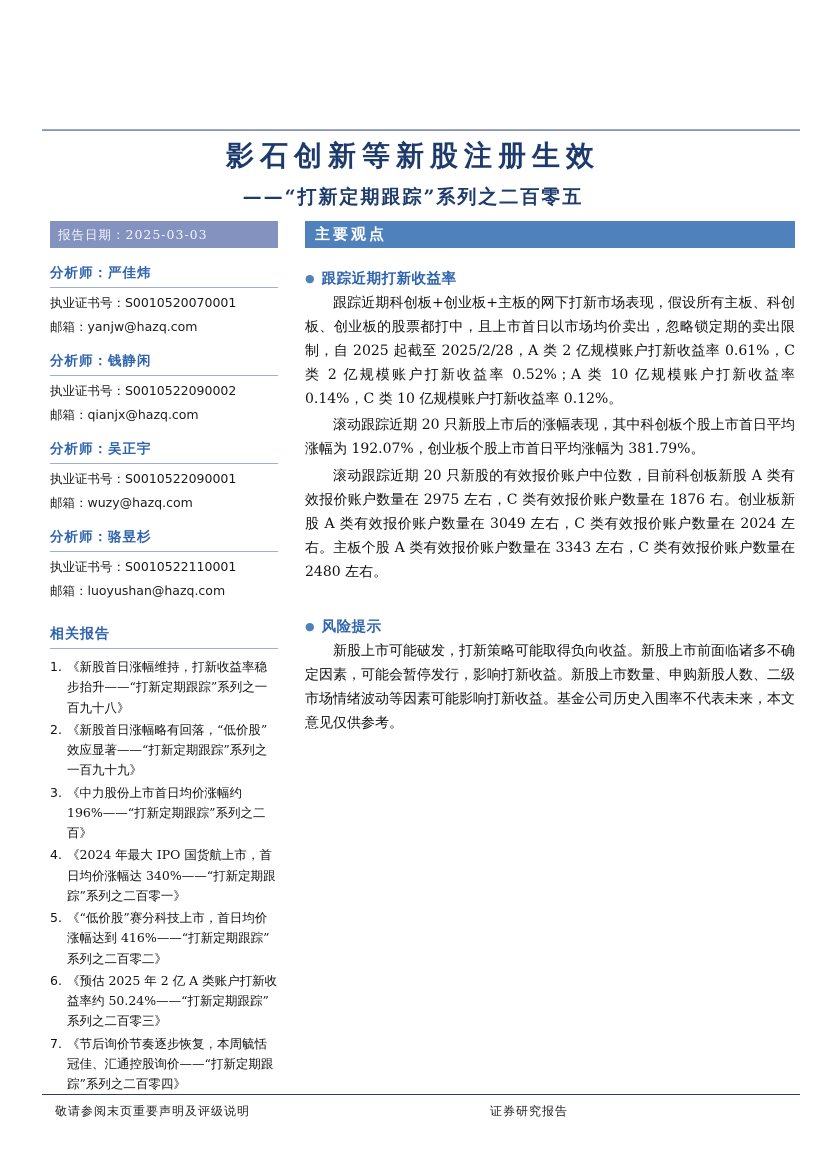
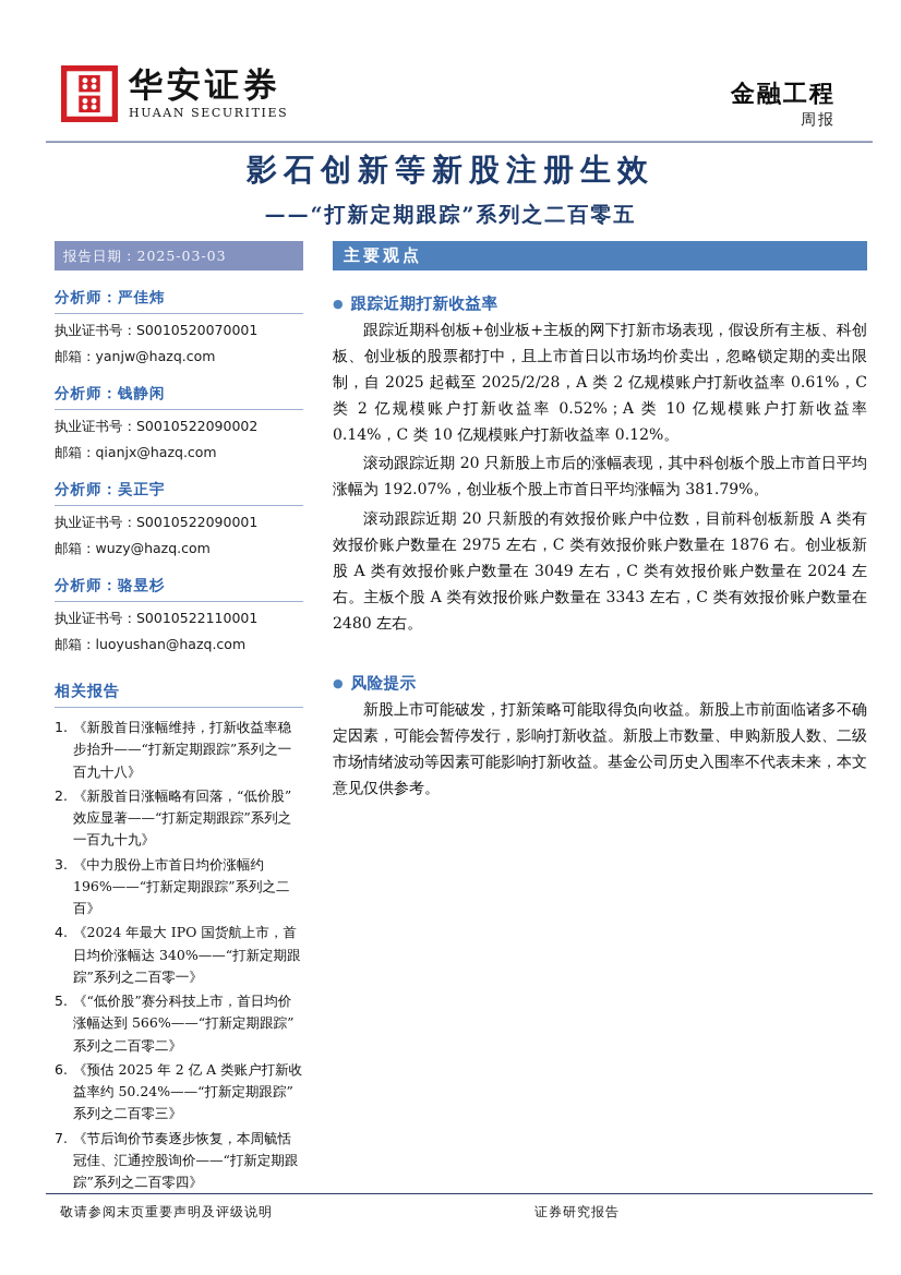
+ 华安证券
+ HUAAN SECURITIES
+ 金融工程
+ 周报
  影石创新等新股注册生效
  ——“打新定期跟踪”系列之二百零五
  报告日期：2025-03-03
  分析师：严佳炜
  执业证书号：S0010520070001
  邮箱：yanjw@hazq.com
  分析师：钱静闲
  执业证书号：S0010522090002
  邮箱：qianjx@hazq.com
  分析师：吴正宇
  执业证书号：S0010522090001
  邮箱：wuzy@hazq.com
  分析师：骆昱杉
  执业证书号：S0010522110001
  邮箱：luoyushan@hazq.com
  相关报告
  1.
  《新股首日涨幅维持，打新收益率稳步抬升——“打新定期跟踪”系列之一百九十八》
  2.
  《新股首日涨幅略有回落，“低价股”效应显著——“打新定期跟踪”系列之一百九十九》
  3.
  《中力股份上市首日均价涨幅约 196%——“打新定期跟踪”系列之二百》
  4.
  《2024 年最大 IPO 国货航上市，首日均价涨幅达 340%——“打新定期跟踪”系列之二百零一》
  5.
- 《“低价股”赛分科技上市，首日均价涨幅达到 416%——“打新定期跟踪”系列之二百零二》
+ 《“低价股”赛分科技上市，首日均价涨幅达到 566%——“打新定期跟踪”系列之二百零二》
  6.
  《预估 2025 年 2 亿 A 类账户打新收益率约 50.24%——“打新定期跟踪”系列之二百零三》
  7.
  《节后询价节奏逐步恢复，本周毓恬冠佳、汇通控股询价——“打新定期跟踪”系列之二百零四》
  主要观点
  ●
  跟踪近期打新收益率
  跟踪近期科创板+创业板+主板的网下打新市场表现，假设所有主板、科创板、创业板的股票都打中，且上市首日以市场均价卖出，忽略锁定期的卖出限制，自 2025 起截至 2025/2/28，A 类 2 亿规模账户打新收益率 0.61%，C 类 2 亿规模账户打新收益率 0.52%；A 类 10 亿规模账户打新收益率 0.14%，C 类 10 亿规模账户打新收益率 0.12%。
  滚动跟踪近期 20 只新股上市后的涨幅表现，其中科创板个股上市首日平均涨幅为 192.07%，创业板个股上市首日平均涨幅为 381.79%。
  滚动跟踪近期 20 只新股的有效报价账户中位数，目前科创板新股 A 类有效报价账户数量在 2975 左右，C 类有效报价账户数量在 1876 右。创业板新股 A 类有效报价账户数量在 3049 左右，C 类有效报价账户数量在 2024 左右。主板个股 A 类有效报价账户数量在 3343 左右，C 类有效报价账户数量在 2480 左右。
  ●
  风险提示
  新股上市可能破发，打新策略可能取得负向收益。新股上市前面临诸多不确定因素，可能会暂停发行，影响打新收益。新股上市数量、申购新股人数、二级市场情绪波动等因素可能影响打新收益。基金公司历史入围率不代表未来，本文意见仅供参考。
  敬请参阅末页重要声明及评级说明
  证券研究报告
